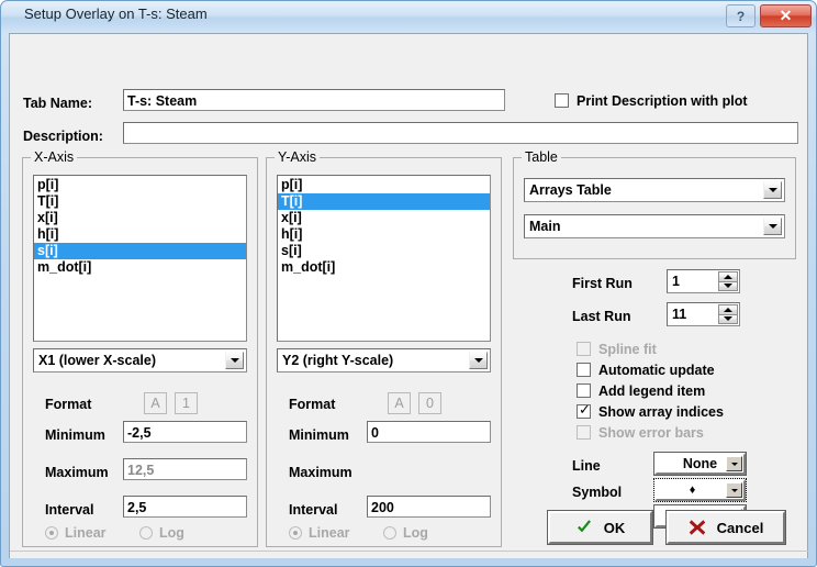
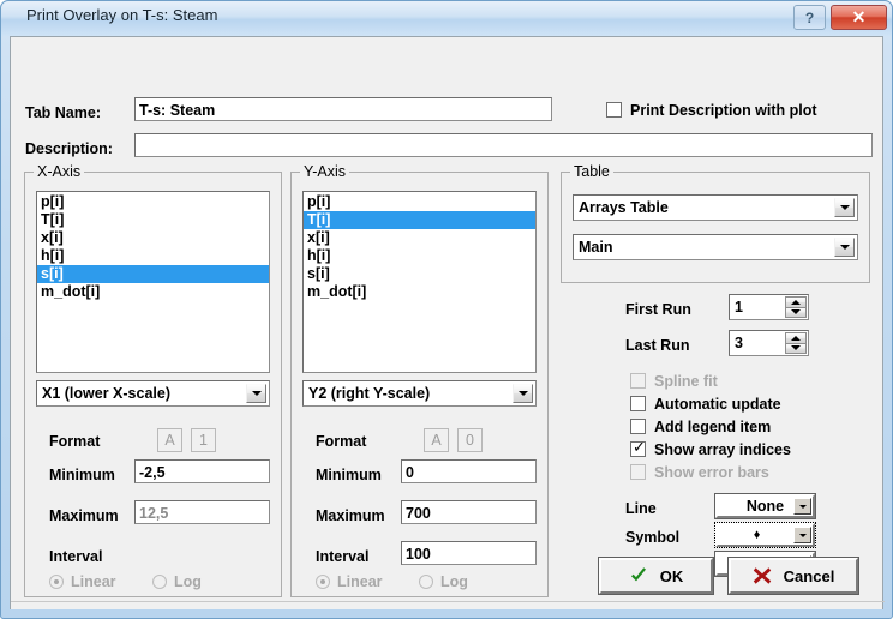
- Setup Overlay on T-s: Steam
+ Print Overlay on T-s: Steam
  ?
  ✕
  Tab Name:
  T-s: Steam
  Print Description with plot
  Description:
  X-Axis
  p[i]
  T[i]
  x[i]
  h[i]
  s[i]
  m_dot[i]
  X1 (lower X-scale)
  Format
  A
  1
  Minimum
  -2,5
  Maximum
  12,5
  Interval
- 2,5
  Linear
  Log
  Y-Axis
  p[i]
  T[i]
  x[i]
  h[i]
  s[i]
  m_dot[i]
  Y2 (right Y-scale)
  Format
  A
  0
  Minimum
  0
  Maximum
+ 700
  Interval
- 200
+ 100
  Linear
  Log
  Table
  Arrays Table
  Main
  First Run
  1
  Last Run
- 11
+ 3
  Spline fit
  Automatic update
  Add legend item
  ✓
  Show array indices
  Show error bars
  Line
  None
  Symbol
  ♦
  OK
  Cancel
